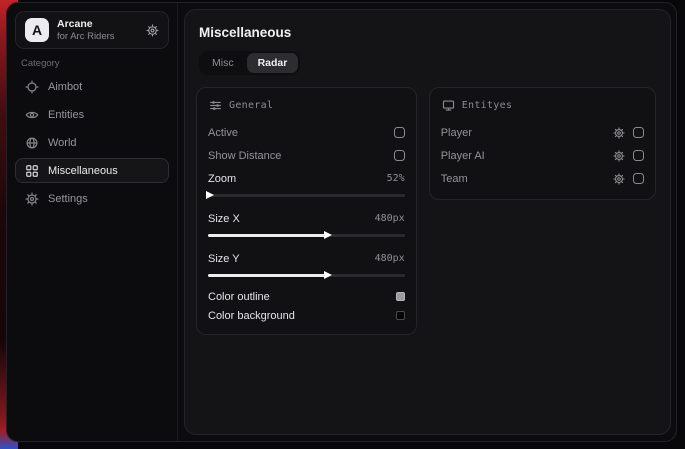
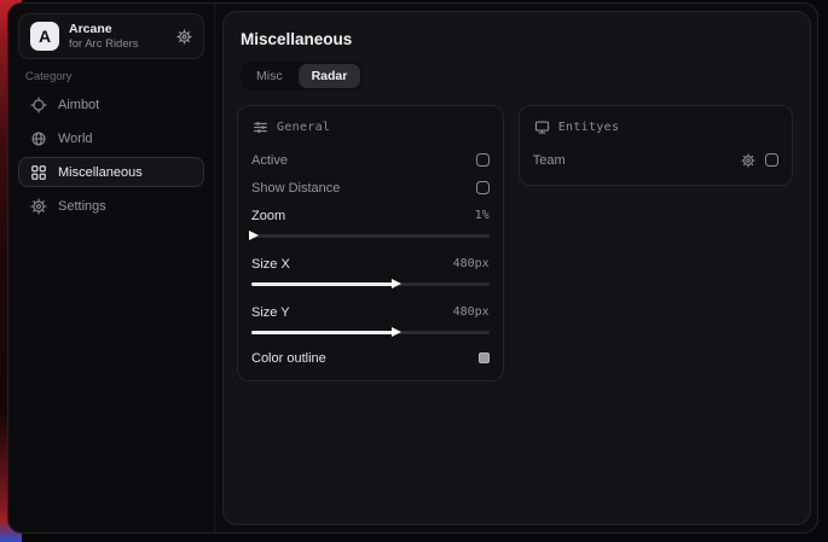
  A
  Arcane
  for Arc Riders
  Category
  Aimbot
- Entities
  World
  Miscellaneous
  Settings
  Miscellaneous
  Misc
  Radar
  General
  Active
  Show Distance
  Zoom
- 52%
+ 1%
  Size X
  480px
  Size Y
  480px
  Color outline
- Color background
  Entityes
- Player
- Player AI
  Team
